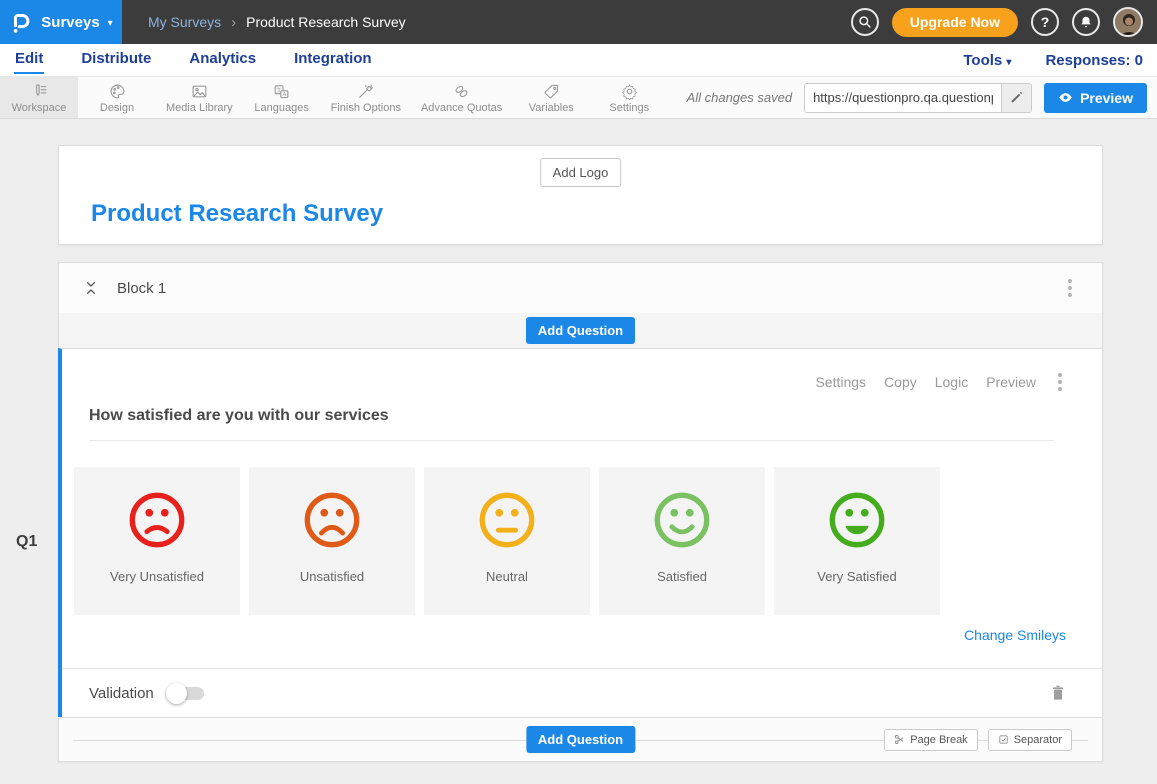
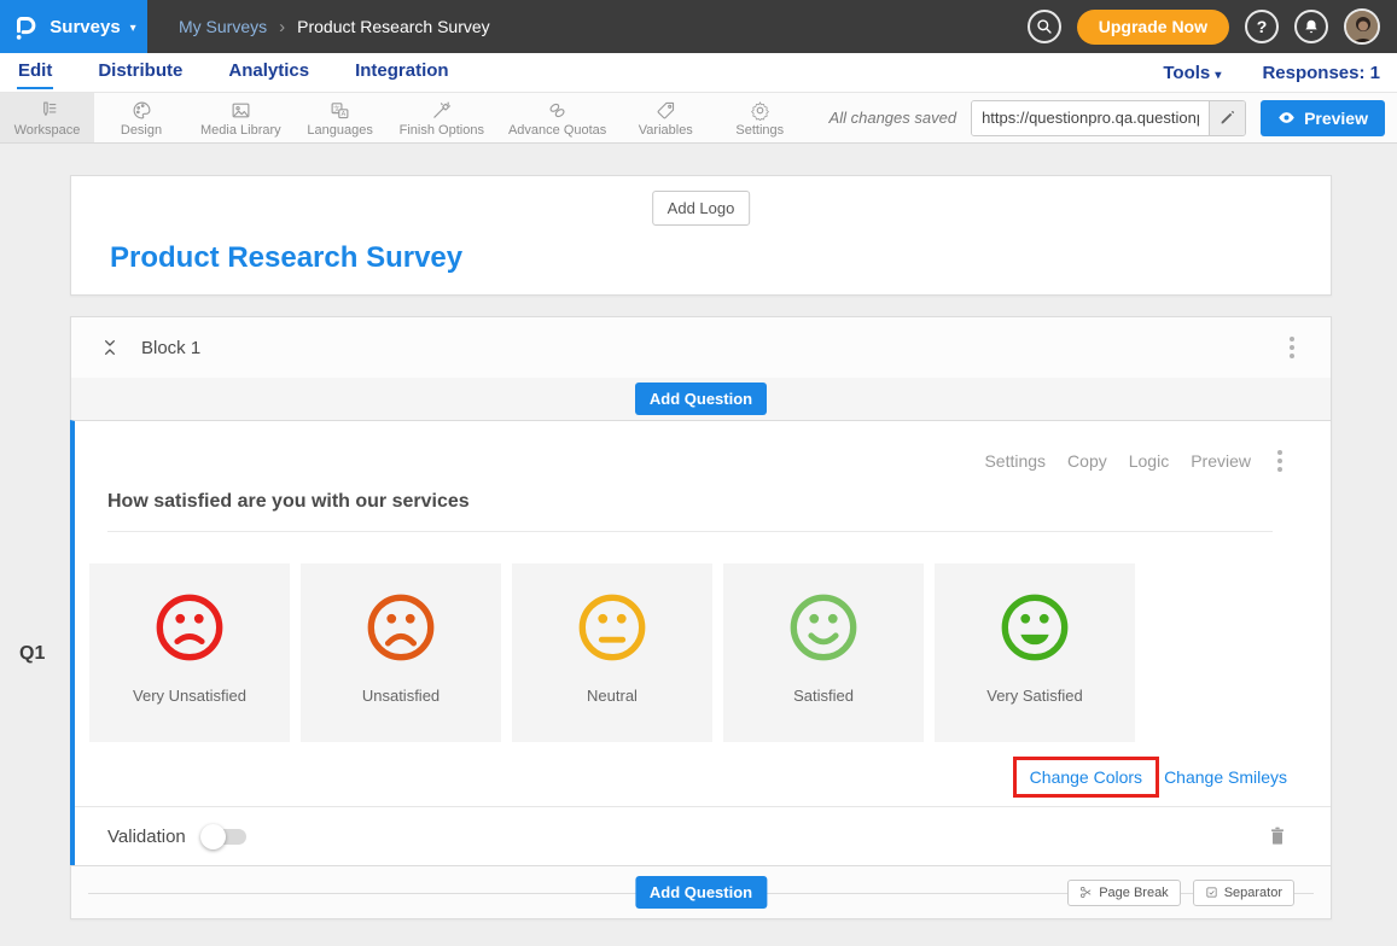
  Surveys
  ▾
  My Surveys
  ›
  Product Research Survey
  Upgrade Now
  ?
  Edit
  Distribute
  Analytics
  Integration
  Tools ▾
- Responses: 0
+ Responses: 1
  Workspace
  Design
  Media Library
  Languages
  Finish Options
  Advance Quotas
  Variables
  Settings
  All changes saved
  https://questionpro.qa.question
  Preview
  Add Logo
  Product Research Survey
  Block 1
  Add Question
  Settings
  Copy
  Logic
  Preview
  How satisfied are you with our services
  Very Unsatisfied
  Unsatisfied
  Neutral
  Satisfied
  Very Satisfied
+ Change Colors
  Change Smileys
  Validation
  Add Question
  Page Break
  Separator
  Q1
